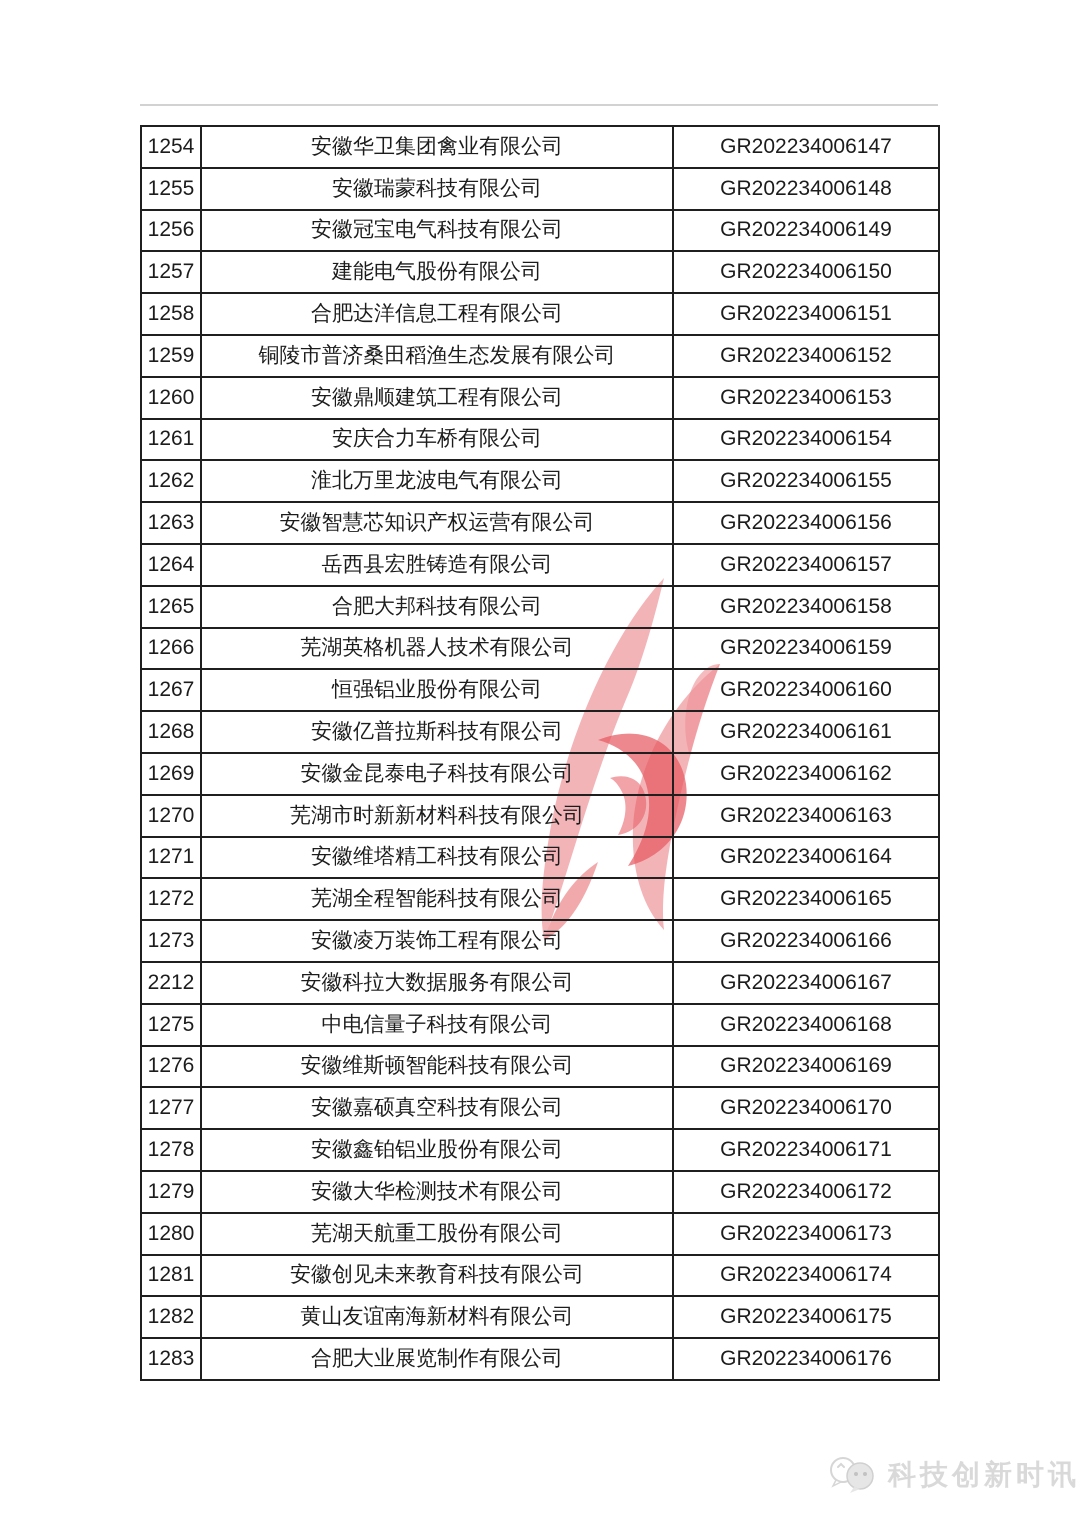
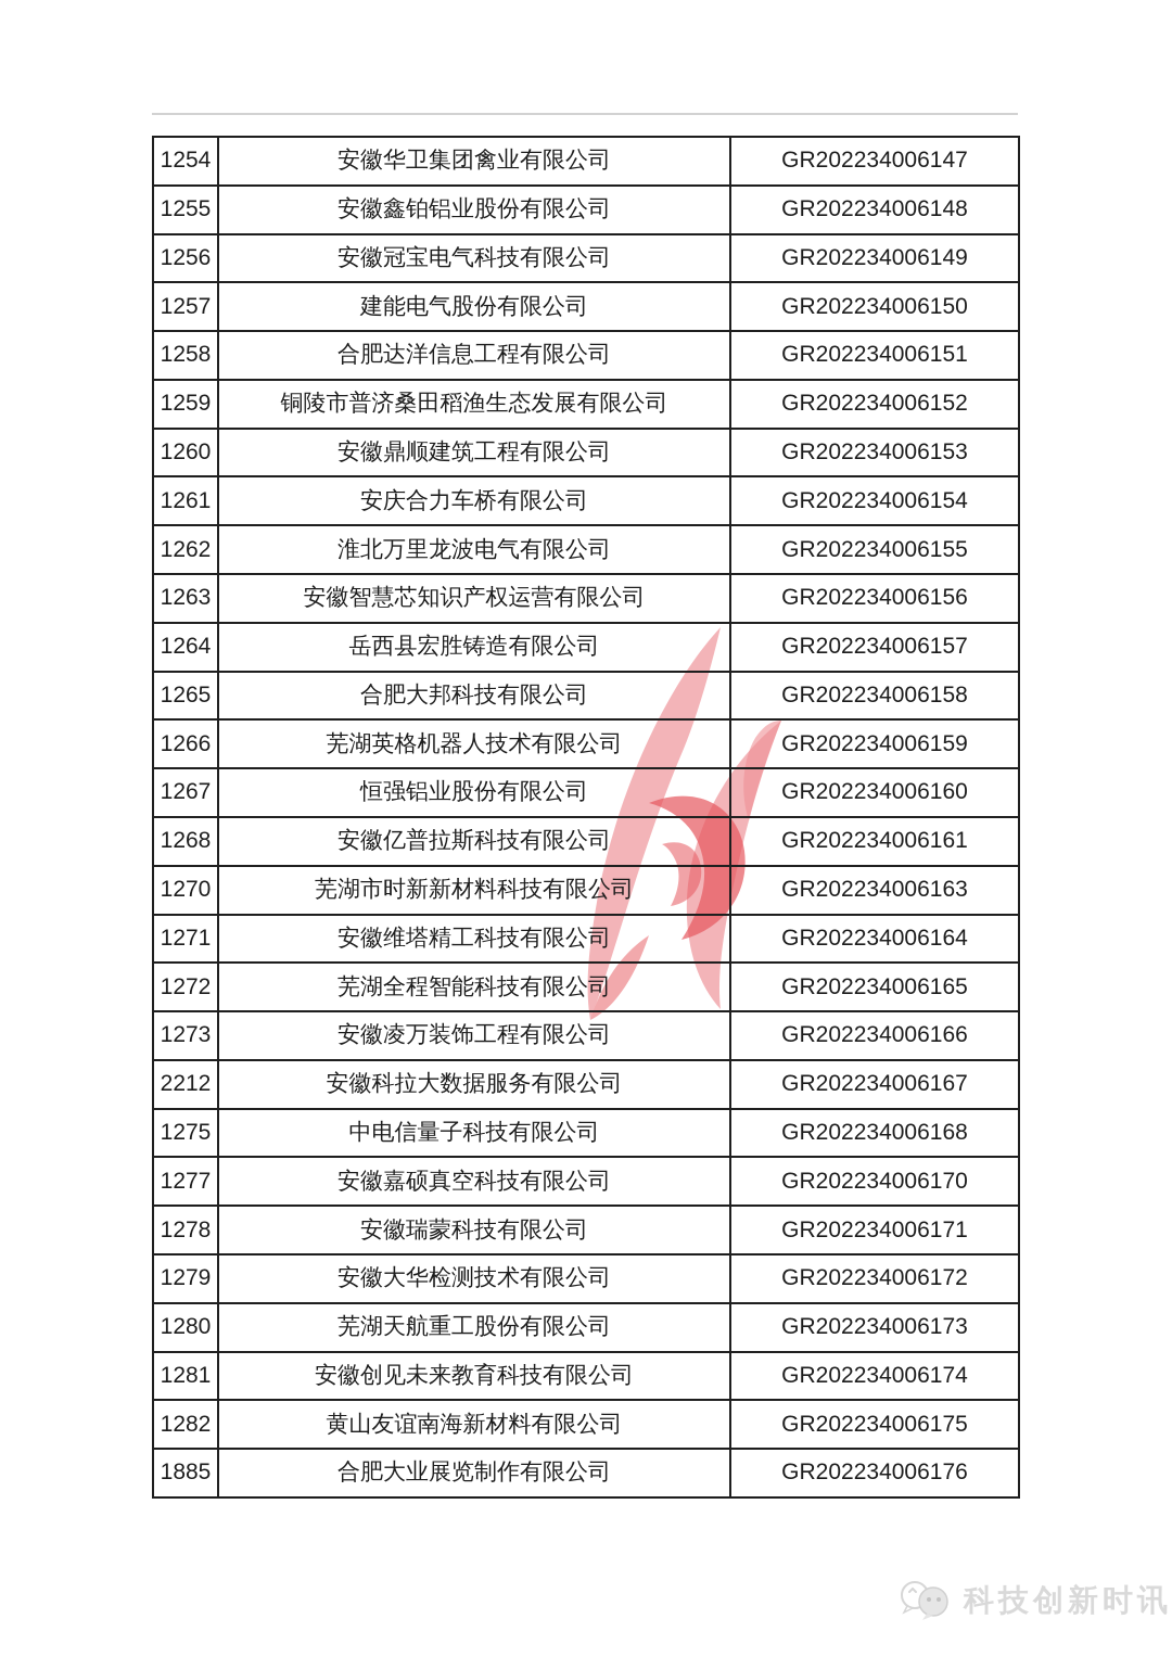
  1254	安徽华卫集团禽业有限公司	GR202234006147
- 1255	安徽瑞蒙科技有限公司	GR202234006148
+ 1255	安徽鑫铂铝业股份有限公司	GR202234006148
  1256	安徽冠宝电气科技有限公司	GR202234006149
  1257	建能电气股份有限公司	GR202234006150
  1258	合肥达洋信息工程有限公司	GR202234006151
  1259	铜陵市普济桑田稻渔生态发展有限公司	GR202234006152
  1260	安徽鼎顺建筑工程有限公司	GR202234006153
  1261	安庆合力车桥有限公司	GR202234006154
  1262	淮北万里龙波电气有限公司	GR202234006155
  1263	安徽智慧芯知识产权运营有限公司	GR202234006156
  1264	岳西县宏胜铸造有限公司	GR202234006157
  1265	合肥大邦科技有限公司	GR202234006158
  1266	芜湖英格机器人技术有限公司	GR202234006159
  1267	恒强铝业股份有限公司	GR202234006160
  1268	安徽亿普拉斯科技有限公司	GR202234006161
- 1269	安徽金昆泰电子科技有限公司	GR202234006162
  1270	芜湖市时新新材料科技有限公司	GR202234006163
  1271	安徽维塔精工科技有限公司	GR202234006164
  1272	芜湖全程智能科技有限公司	GR202234006165
  1273	安徽凌万装饰工程有限公司	GR202234006166
  2212	安徽科拉大数据服务有限公司	GR202234006167
  1275	中电信量子科技有限公司	GR202234006168
- 1276	安徽维斯顿智能科技有限公司	GR202234006169
  1277	安徽嘉硕真空科技有限公司	GR202234006170
- 1278	安徽鑫铂铝业股份有限公司	GR202234006171
+ 1278	安徽瑞蒙科技有限公司	GR202234006171
  1279	安徽大华检测技术有限公司	GR202234006172
  1280	芜湖天航重工股份有限公司	GR202234006173
  1281	安徽创见未来教育科技有限公司	GR202234006174
  1282	黄山友谊南海新材料有限公司	GR202234006175
- 1283	合肥大业展览制作有限公司	GR202234006176
+ 1885	合肥大业展览制作有限公司	GR202234006176
  科技创新时讯
